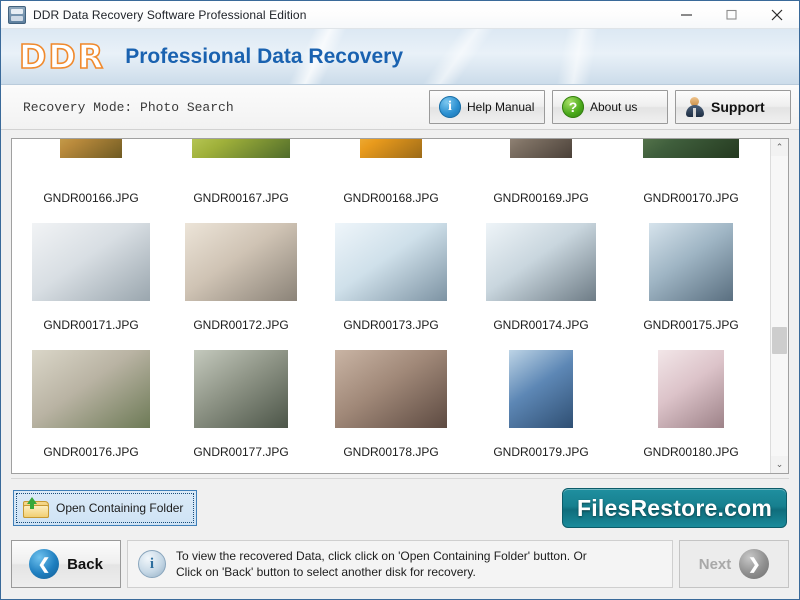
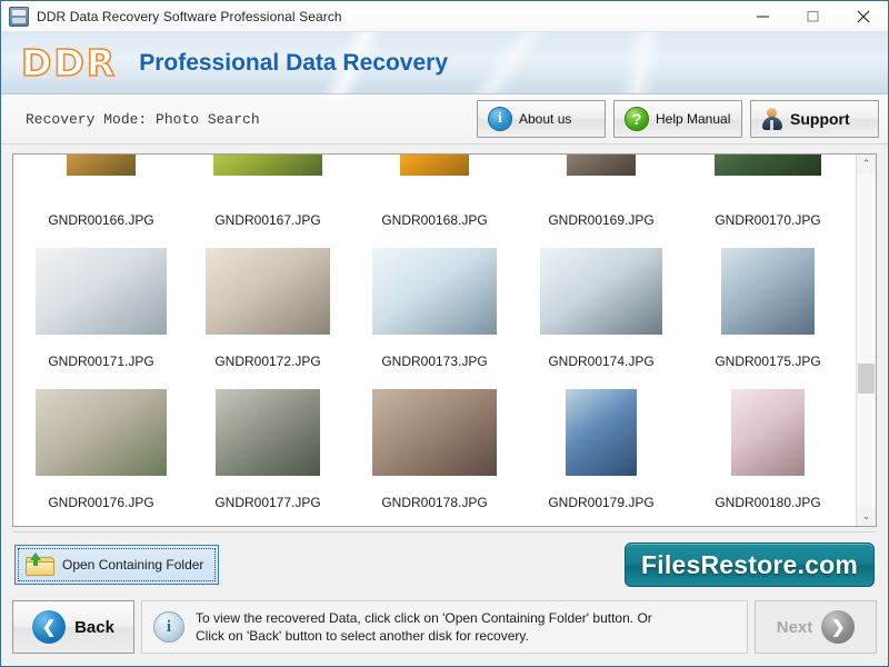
- DDR Data Recovery Software Professional Edition
+ DDR Data Recovery Software Professional Search
  DDR
  Professional Data Recovery
  Recovery Mode: Photo Search
  i
- Help Manual
+ About us
  ?
- About us
+ Help Manual
  Support
  GNDR00166.JPG
  GNDR00167.JPG
  GNDR00168.JPG
  GNDR00169.JPG
  GNDR00170.JPG
  GNDR00171.JPG
  GNDR00172.JPG
  GNDR00173.JPG
  GNDR00174.JPG
  GNDR00175.JPG
  GNDR00176.JPG
  GNDR00177.JPG
  GNDR00178.JPG
  GNDR00179.JPG
  GNDR00180.JPG
  ⌃
  ⌄
  Open Containing Folder
  FilesRestore.com
  ❮
  Back
  i
  To view the recovered Data, click click on 'Open Containing Folder' button. Or
  Click on 'Back' button to select another disk for recovery.
  Next
  ❯
